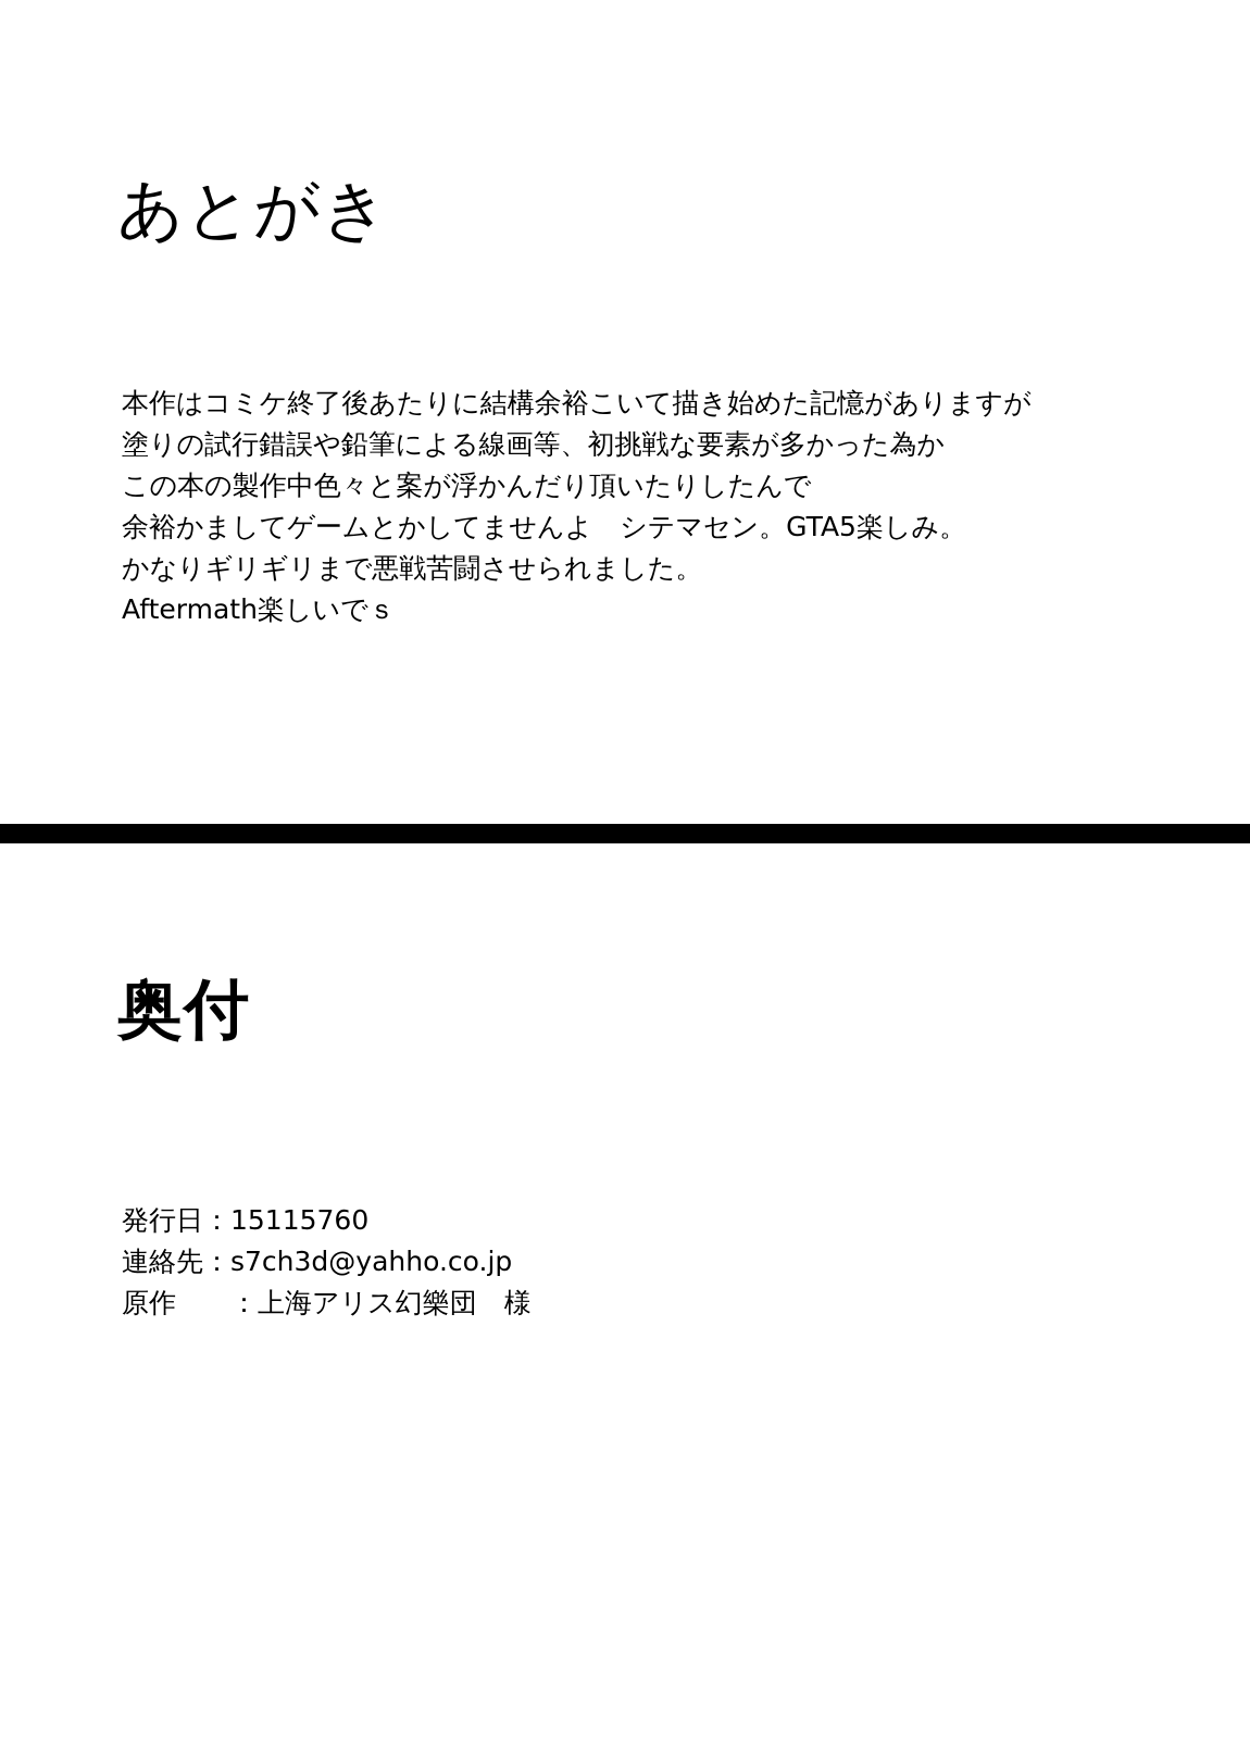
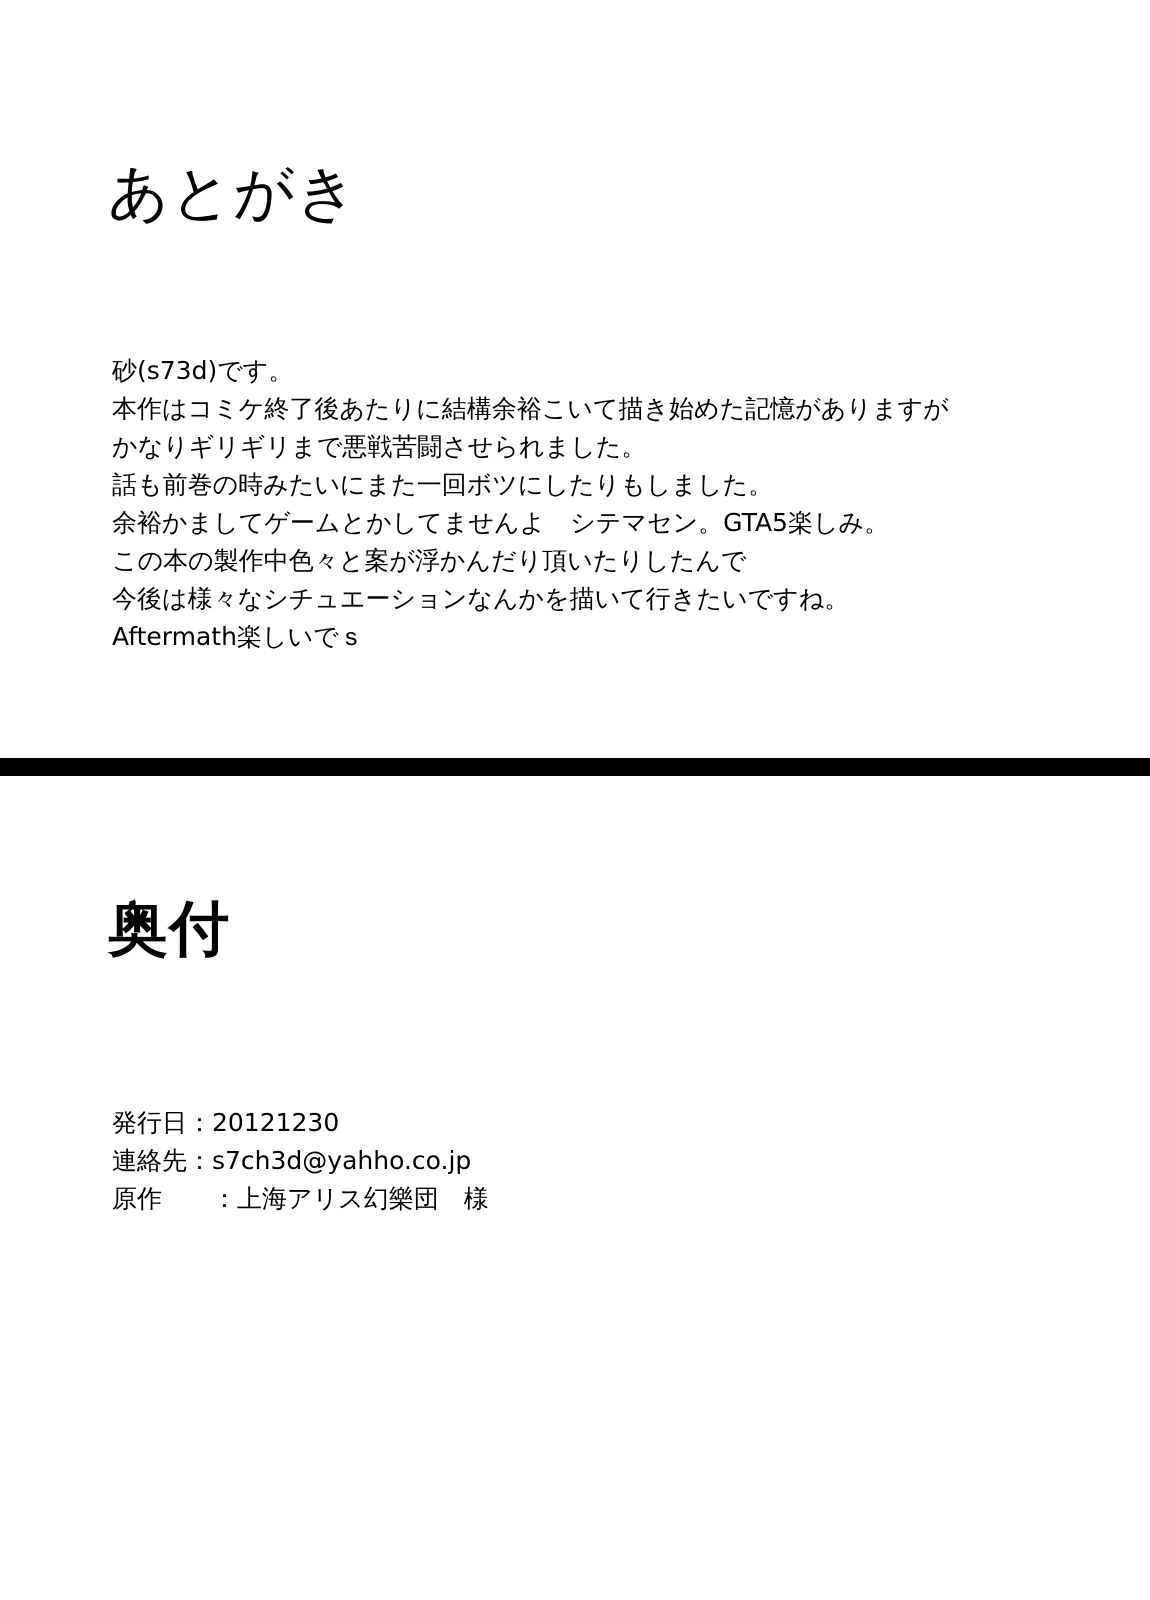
  あとがき
+ 砂(s73d)です。
  本作はコミケ終了後あたりに結構余裕こいて描き始めた記憶がありますが
- 塗りの試行錯誤や鉛筆による線画等、初挑戦な要素が多かった為か
- この本の製作中色々と案が浮かんだり頂いたりしたんで
+ かなりギリギリまで悪戦苦闘させられました。
+ 話も前巻の時みたいにまた一回ボツにしたりもしました。
  余裕かましてゲームとかしてませんよ シテマセン。GTA5楽しみ。
- かなりギリギリまで悪戦苦闘させられました。
+ この本の製作中色々と案が浮かんだり頂いたりしたんで
+ 今後は様々なシチュエーションなんかを描いて行きたいですね。
  Aftermath楽しいでｓ
  奥付
- 発行日：15115760
+ 発行日：20121230
  連絡先：s7ch3d@yahho.co.jp
  原作 ：上海アリス幻樂団 様
